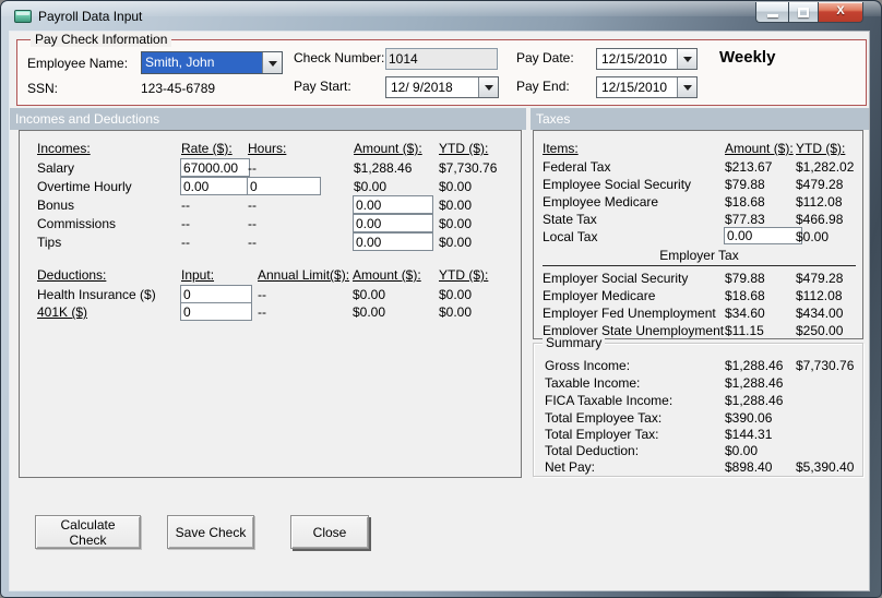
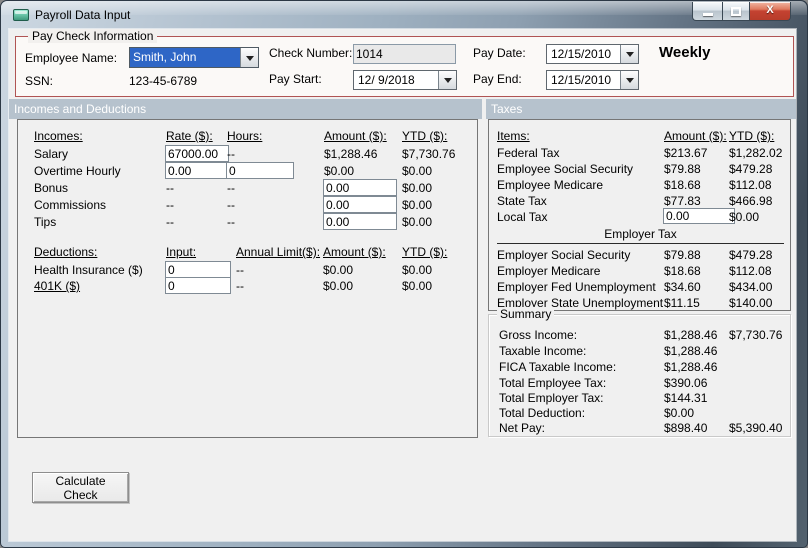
  Payroll Data Input
  X
  Pay Check Information
  Employee Name:
  Smith, John
  Check Number:
  1014
  Pay Date:
  12/15/2010
  Weekly
  SSN:
  123-45-6789
  Pay Start:
  12/ 9/2018
  Pay End:
  12/15/2010
  Incomes and Deductions
  Taxes
  Incomes:
  Rate ($):
  Hours:
  Amount ($):
  YTD ($):
  Salary
  67000.00
  --
  $1,288.46
  $7,730.76
  Overtime Hourly
  0.00
  0
  $0.00
  $0.00
  Bonus
  --
  --
  0.00
  $0.00
  Commissions
  --
  --
  0.00
  $0.00
  Tips
  --
  --
  0.00
  $0.00
  Deductions:
  Input:
  Annual Limit($):
  Amount ($):
  YTD ($):
  Health Insurance ($)
  0
  --
  $0.00
  $0.00
  401K ($)
  0
  --
  $0.00
  $0.00
  Items:
  Amount ($):
  YTD ($):
  Federal Tax
  $213.67
  $1,282.02
  Employee Social Security
  $79.88
  $479.28
  Employee Medicare
  $18.68
  $112.08
  State Tax
  $77.83
  $466.98
  Local Tax
  0.00
  $0.00
  Employer Tax
  Employer Social Security
  $79.88
  $479.28
  Employer Medicare
  $18.68
  $112.08
  Employer Fed Unemployment
  $34.60
  $434.00
  Employer State Unemployment
  $11.15
- $250.00
+ $140.00
  Summary
  Gross Income:
  $1,288.46
  $7,730.76
  Taxable Income:
  $1,288.46
  FICA Taxable Income:
  $1,288.46
  Total Employee Tax:
  $390.06
  Total Employer Tax:
  $144.31
  Total Deduction:
  $0.00
  Net Pay:
  $898.40
  $5,390.40
  Calculate Check
- Save Check
- Close
